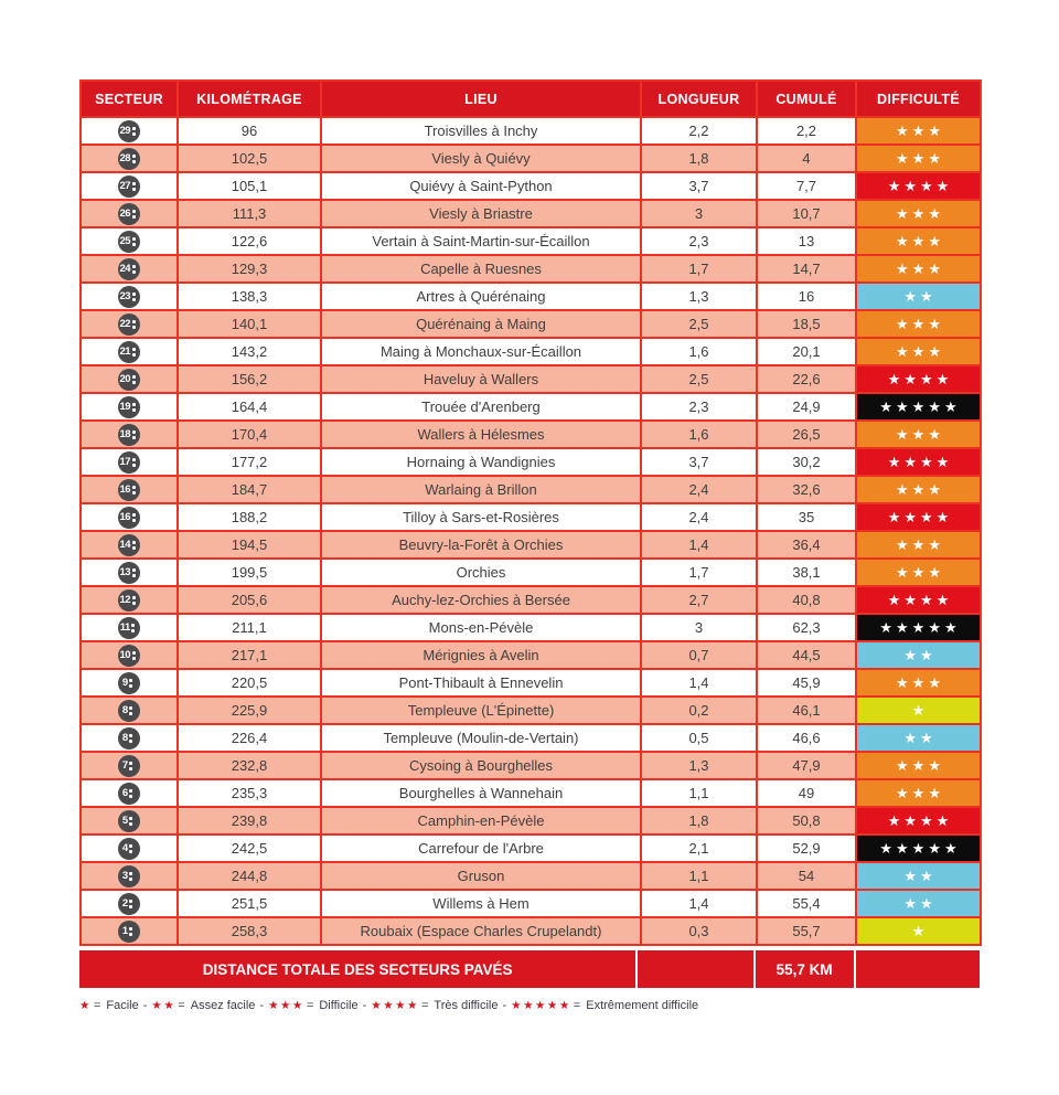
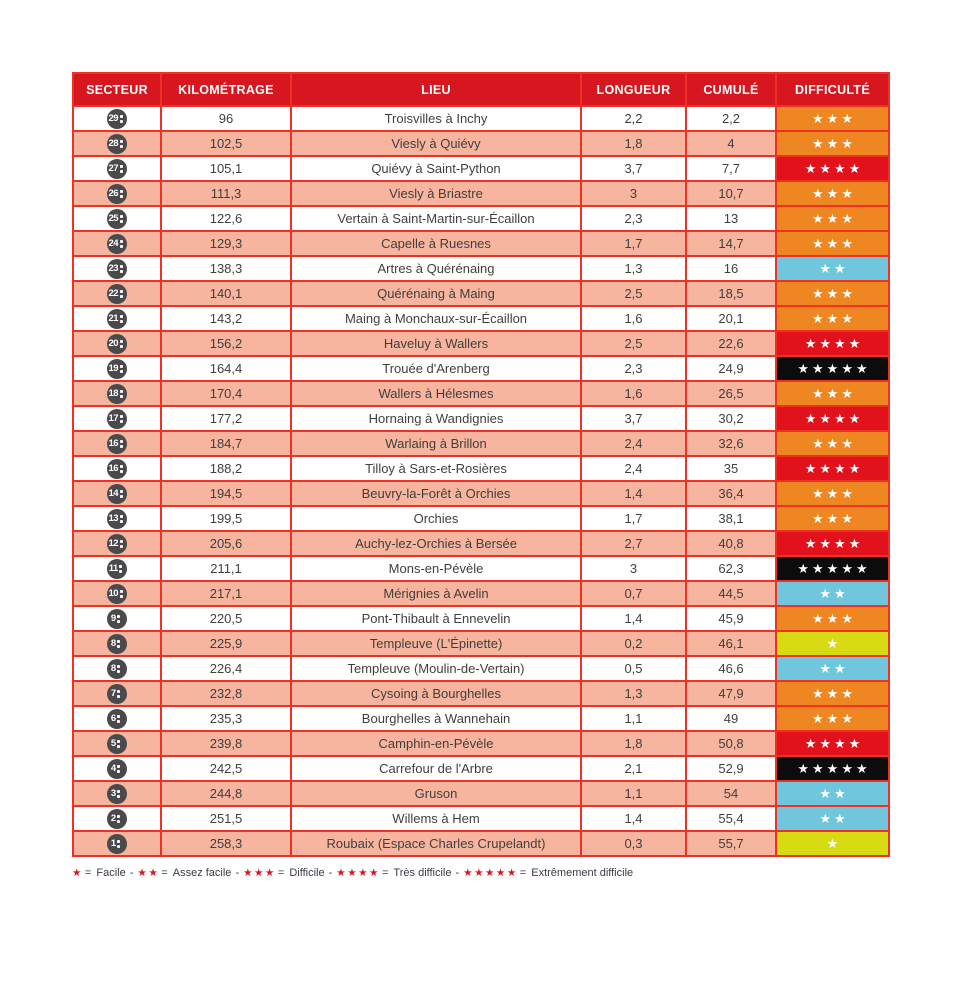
  SECTEUR	KILOMÉTRAGE	LIEU	LONGUEUR	CUMULÉ	DIFFICULTÉ
  29	96	Troisvilles à Inchy	2,2	2,2	★★★
  28	102,5	Viesly à Quiévy	1,8	4	★★★
  27	105,1	Quiévy à Saint-Python	3,7	7,7	★★★★
  26	111,3	Viesly à Briastre	3	10,7	★★★
  25	122,6	Vertain à Saint-Martin-sur-Écaillon	2,3	13	★★★
  24	129,3	Capelle à Ruesnes	1,7	14,7	★★★
  23	138,3	Artres à Quérénaing	1,3	16	★★
  22	140,1	Quérénaing à Maing	2,5	18,5	★★★
  21	143,2	Maing à Monchaux-sur-Écaillon	1,6	20,1	★★★
  20	156,2	Haveluy à Wallers	2,5	22,6	★★★★
  19	164,4	Trouée d'Arenberg	2,3	24,9	★★★★★
  18	170,4	Wallers à Hélesmes	1,6	26,5	★★★
  17	177,2	Hornaing à Wandignies	3,7	30,2	★★★★
  16	184,7	Warlaing à Brillon	2,4	32,6	★★★
  16	188,2	Tilloy à Sars-et-Rosières	2,4	35	★★★★
  14	194,5	Beuvry-la-Forêt à Orchies	1,4	36,4	★★★
  13	199,5	Orchies	1,7	38,1	★★★
  12	205,6	Auchy-lez-Orchies à Bersée	2,7	40,8	★★★★
  11	211,1	Mons-en-Pévèle	3	62,3	★★★★★
  10	217,1	Mérignies à Avelin	0,7	44,5	★★
  9	220,5	Pont-Thibault à Ennevelin	1,4	45,9	★★★
  8	225,9	Templeuve (L'Épinette)	0,2	46,1	★
  8	226,4	Templeuve (Moulin-de-Vertain)	0,5	46,6	★★
  7	232,8	Cysoing à Bourghelles	1,3	47,9	★★★
  6	235,3	Bourghelles à Wannehain	1,1	49	★★★
  5	239,8	Camphin-en-Pévèle	1,8	50,8	★★★★
  4	242,5	Carrefour de l'Arbre	2,1	52,9	★★★★★
  3	244,8	Gruson	1,1	54	★★
  2	251,5	Willems à Hem	1,4	55,4	★★
  1	258,3	Roubaix (Espace Charles Crupelandt)	0,3	55,7	★
- DISTANCE TOTALE DES SECTEURS PAVÉS
- 55,7 KM
  ★ = Facile - ★★ = Assez facile - ★★★ = Difficile - ★★★★ = Très difficile - ★★★★★ = Extrêmement difficile
